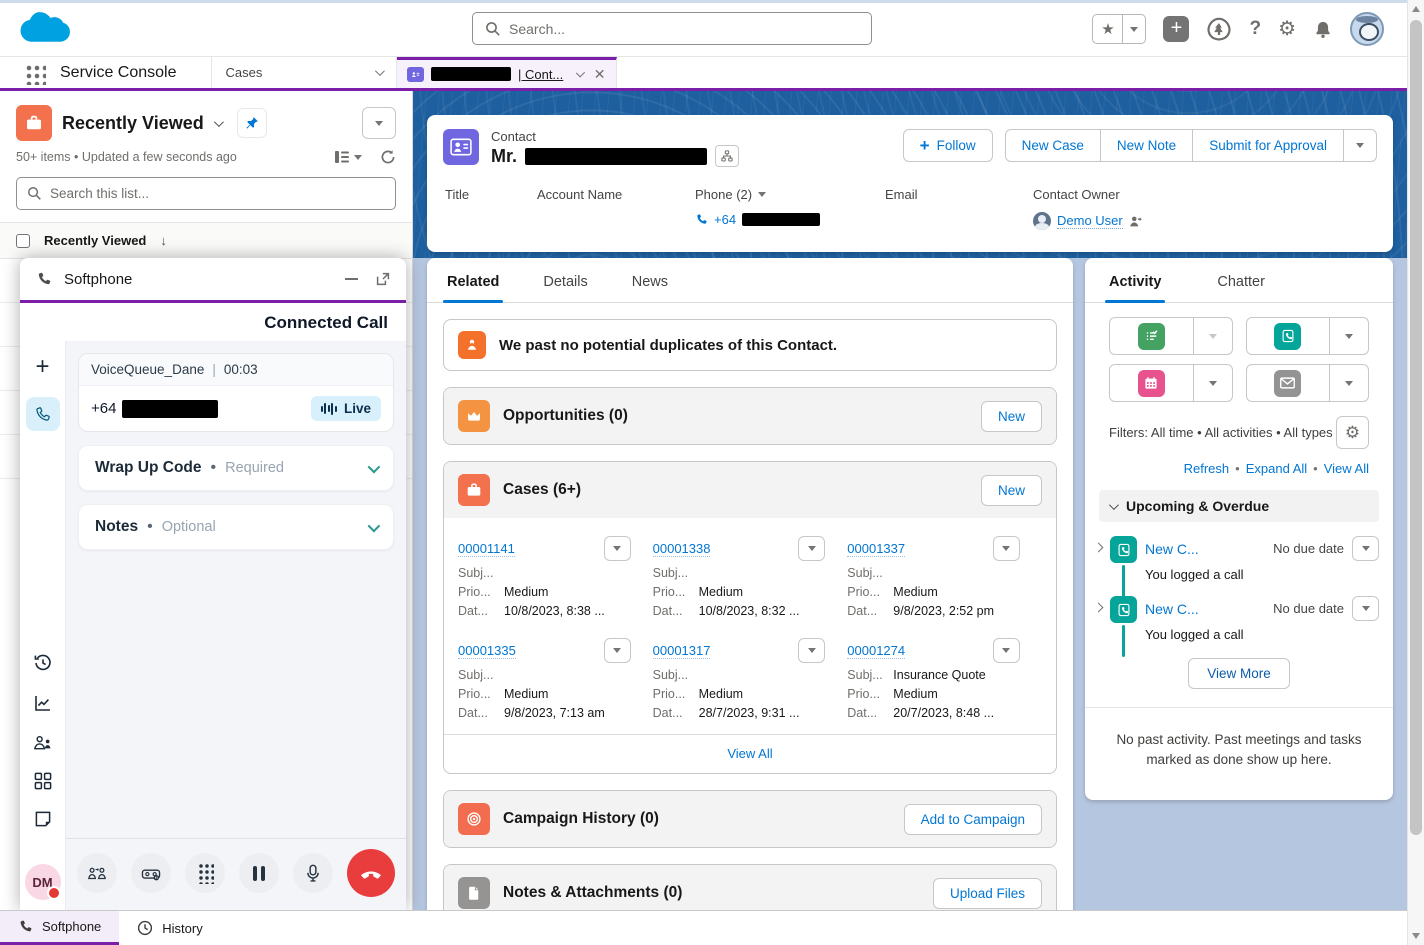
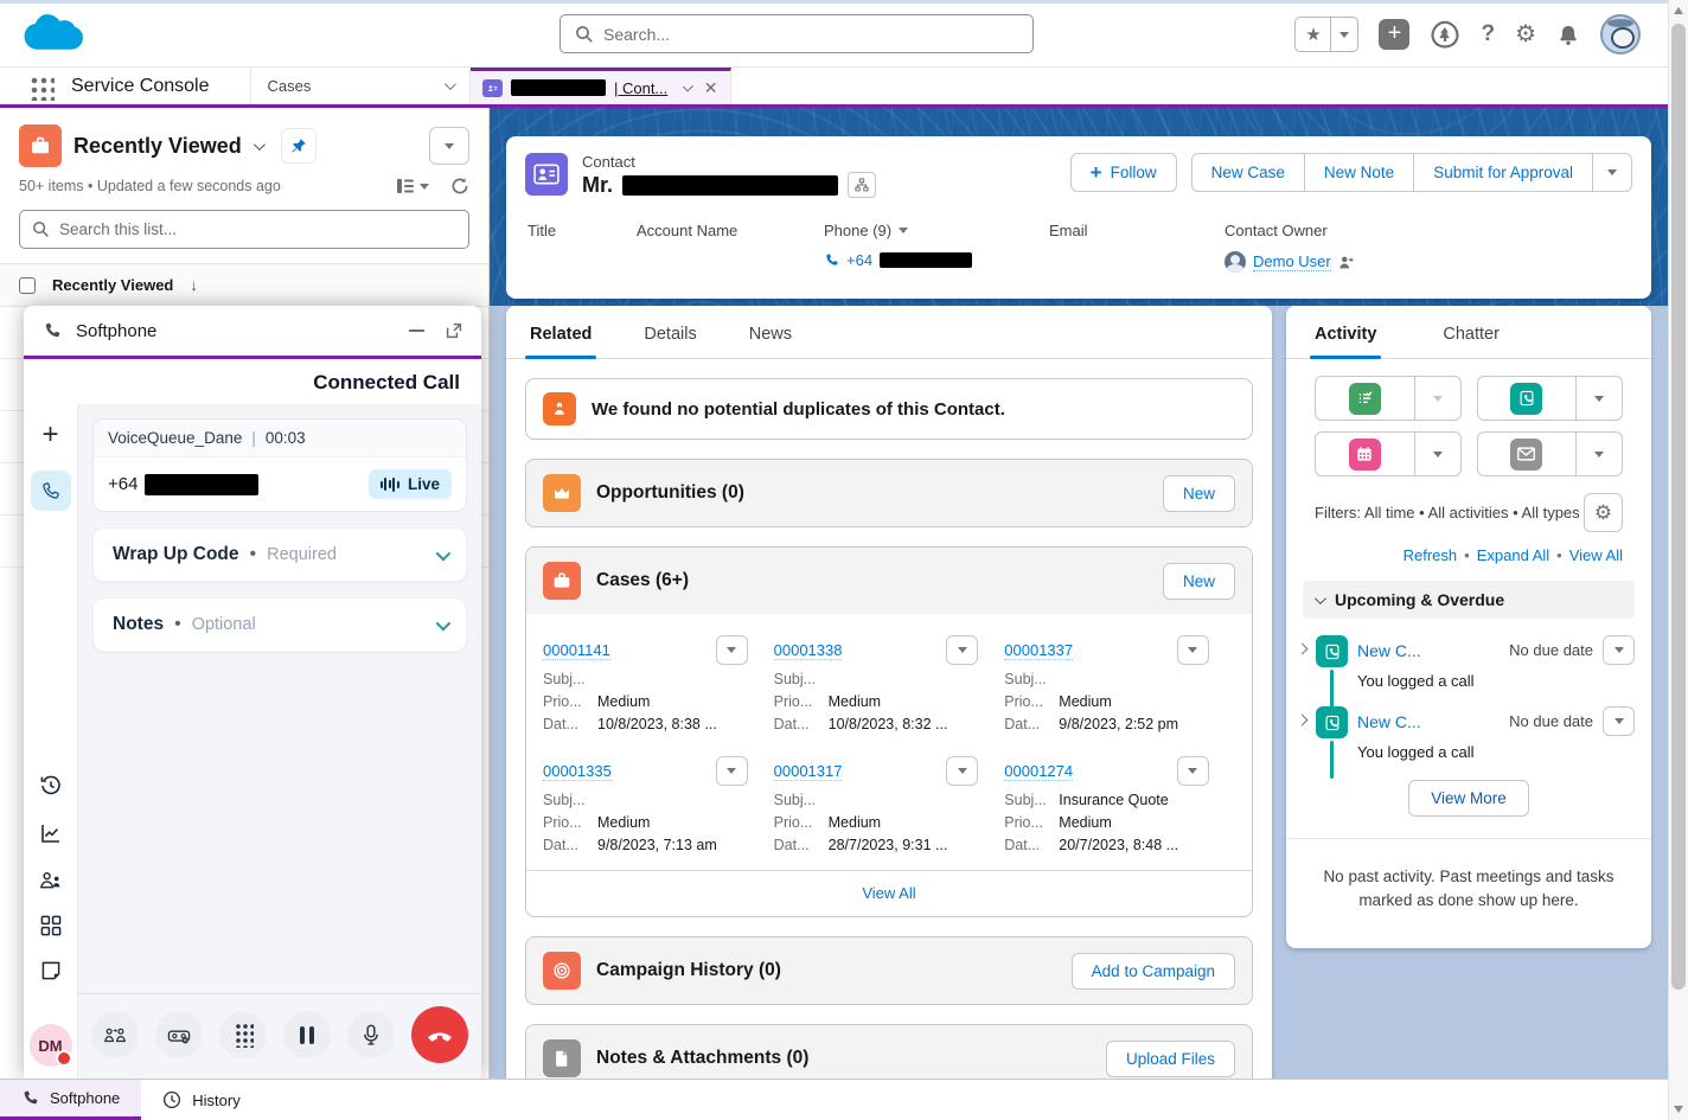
  Search...
  ★
  ?
  ⚙
  Service Console
  Cases
  | Cont...
  Recently Viewed
  50+ items • Updated a few seconds ago
  Search this list...
  Recently Viewed
  ↓
  Contact
  Mr.
  Follow
  New Case
  New Note
  Submit for Approval
  Title
  Account Name
- Phone (2)
+ Phone (9)
  +64
  Email
  Contact Owner
  Demo User
  Related
  Details
  News
- We past no potential duplicates of this Contact.
+ We found no potential duplicates of this Contact.
  Opportunities (0)
  New
  Cases (6+)
  New
  00001141
  Subj...
  Prio...
  Medium
  Dat...
  10/8/2023, 8:38 ...
  00001338
  Subj...
  Prio...
  Medium
  Dat...
  10/8/2023, 8:32 ...
  00001337
  Subj...
  Prio...
  Medium
  Dat...
  9/8/2023, 2:52 pm
  00001335
  Subj...
  Prio...
  Medium
  Dat...
  9/8/2023, 7:13 am
  00001317
  Subj...
  Prio...
  Medium
  Dat...
  28/7/2023, 9:31 ...
  00001274
  Subj...
  Insurance Quote
  Prio...
  Medium
  Dat...
  20/7/2023, 8:48 ...
  View All
  Campaign History (0)
  Add to Campaign
  Notes & Attachments (0)
  Upload Files
  Activity
  Chatter
  Filters: All time • All activities • All types
  ⚙
  Refresh
  •
  Expand All
  •
  View All
  Upcoming & Overdue
  New C...
  No due date
  You logged a call
  New C...
  No due date
  You logged a call
  View More
  No past activity. Past meetings and tasks marked as done show up here.
  Softphone
  Connected Call
  VoiceQueue_Dane
  |
  00:03
  +64
  Live
  Wrap Up Code
  •
  Required
  Notes
  •
  Optional
  DM
  Softphone
  History
